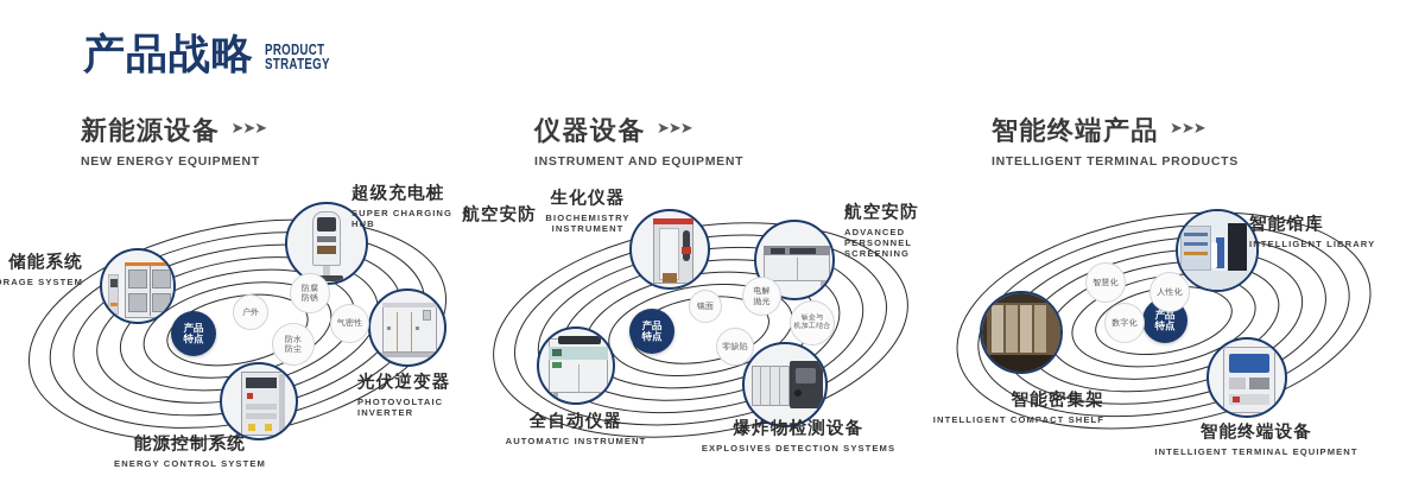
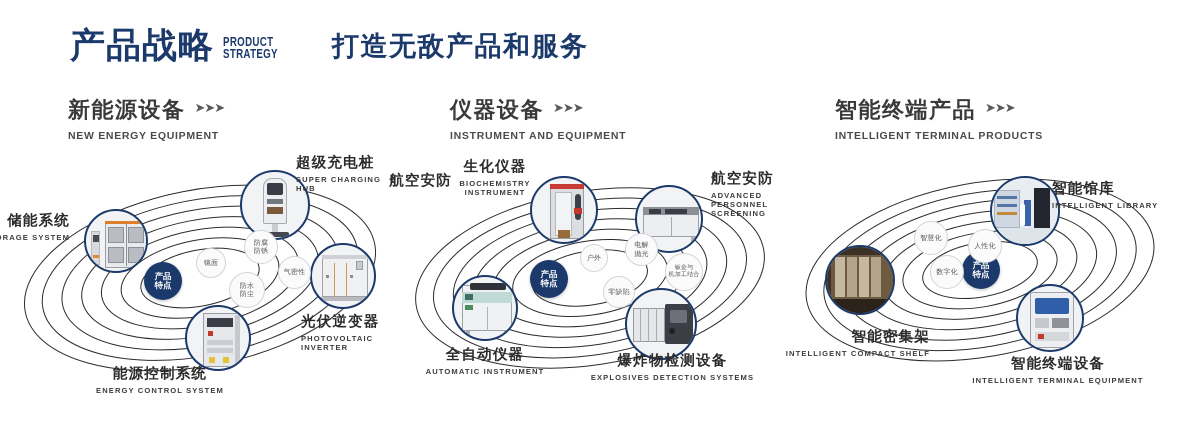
  产品战略
  PRODUCT
  STRATEGY
+ 打造无敌产品和服务
  新能源设备 ➤➤➤
  NEW ENERGY EQUIPMENT
  仪器设备 ➤➤➤
  INSTRUMENT AND EQUIPMENT
  智能终端产品 ➤➤➤
  INTELLIGENT TERMINAL PRODUCTS
  产品
  特点
- 户外
+ 镜面
  防腐
  防锈
  防水
  防尘
  气密性
  储能系统
  超级充电桩
  SUPER CHARGING HUB
  光伏逆变器
  PHOTOVOLTAIC INVERTER
  能源控制系统
  ENERGY CONTROL SYSTEM
  产品
  特点
- 镜面
+ 户外
  电解
  抛光
  零缺陷
  航空安防
  生化仪器
  BIOCHEMISTRY INSTRUMENT
  航空安防
  ADVANCED PERSONNEL SCREENING
  全自动仪器
  AUTOMATIC INSTRUMENT
  爆炸物检测设备
  EXPLOSIVES DETECTION SYSTEMS
  产品
  特点
  智慧化
  人性化
  数字化
  智能馆库
  INTELLIGENT LIBRARY
  智能密集架
  INTELLIGENT COMPACT SHELF
  智能终端设备
  INTELLIGENT TERMINAL EQUIPMENT
